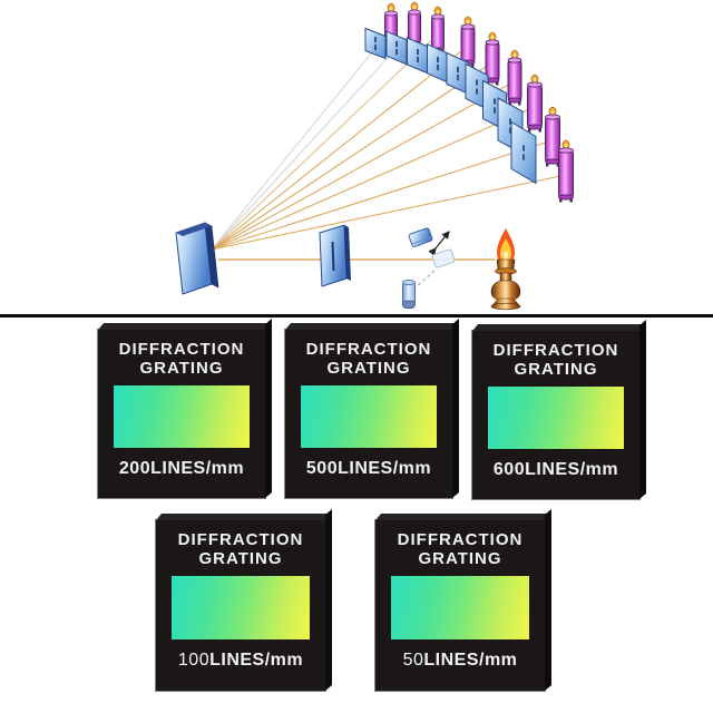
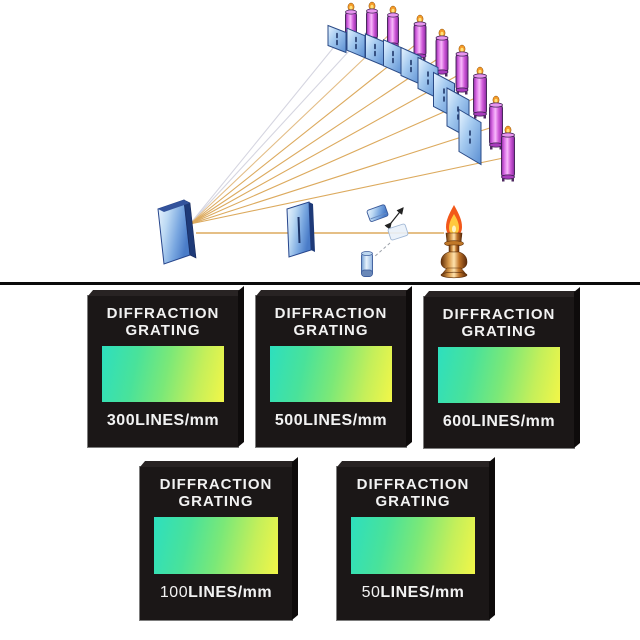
  DIFFRACTION
  GRATING
- 200LINES/mm
+ 300LINES/mm
  DIFFRACTION
  GRATING
  500LINES/mm
  DIFFRACTION
  GRATING
  600LINES/mm
  DIFFRACTION
  GRATING
  100LINES/mm
  DIFFRACTION
  GRATING
  50LINES/mm
